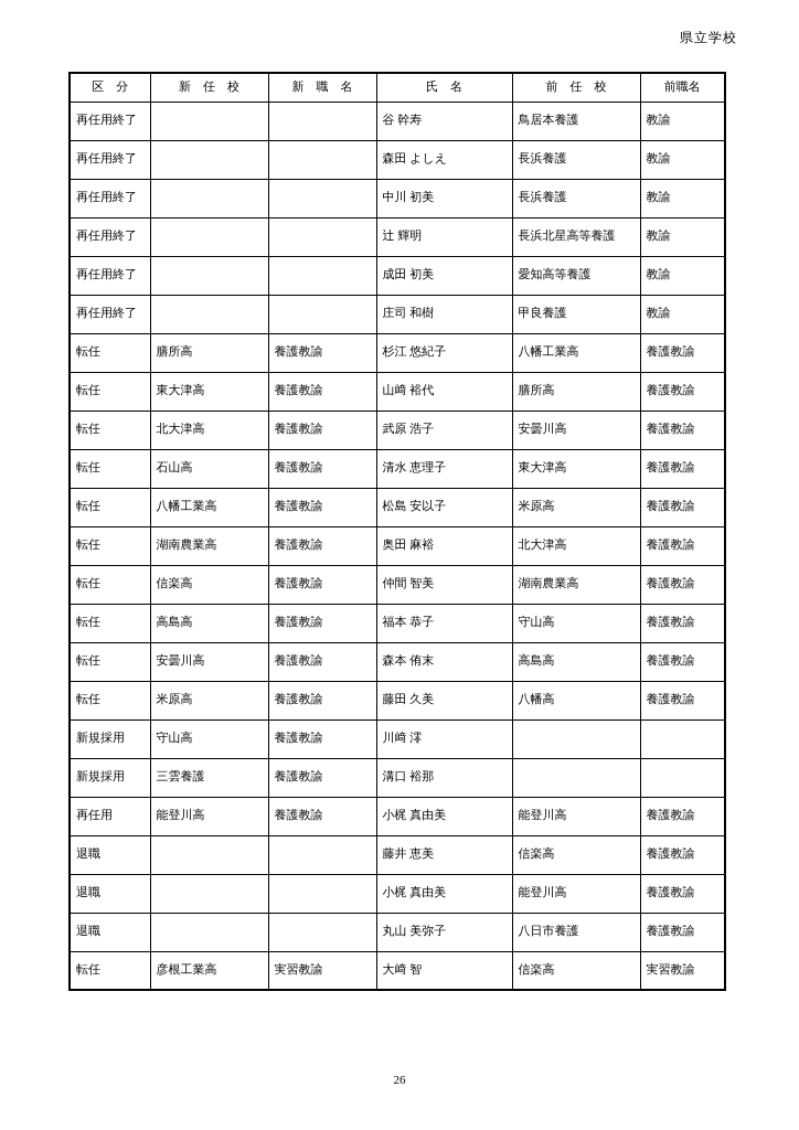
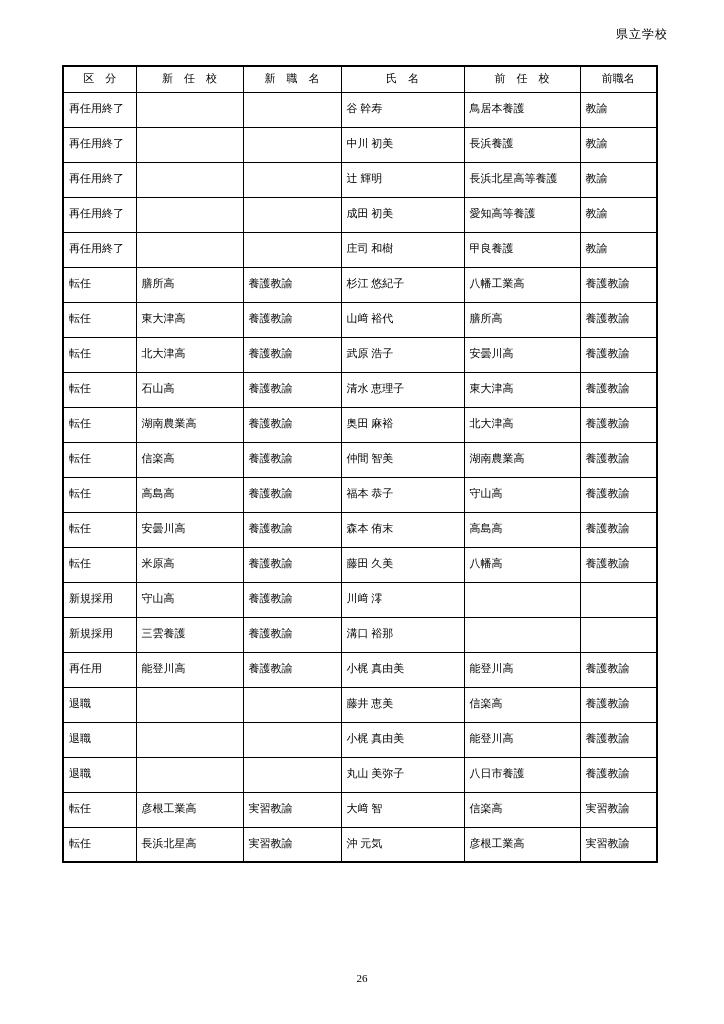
  県立学校
  区 分	新 任 校	新 職 名	氏 名	前 任 校	前職名
  再任用終了			谷 幹寿	鳥居本養護	教諭
- 再任用終了			森田 よしえ	長浜養護	教諭
  再任用終了			中川 初美	長浜養護	教諭
  再任用終了			辻 輝明	長浜北星高等養護	教諭
  再任用終了			成田 初美	愛知高等養護	教諭
  再任用終了			庄司 和樹	甲良養護	教諭
  転任	膳所高	養護教諭	杉江 悠紀子	八幡工業高	養護教諭
  転任	東大津高	養護教諭	山﨑 裕代	膳所高	養護教諭
  転任	北大津高	養護教諭	武原 浩子	安曇川高	養護教諭
  転任	石山高	養護教諭	清水 恵理子	東大津高	養護教諭
- 転任	八幡工業高	養護教諭	松島 安以子	米原高	養護教諭
  転任	湖南農業高	養護教諭	奥田 麻裕	北大津高	養護教諭
  転任	信楽高	養護教諭	仲間 智美	湖南農業高	養護教諭
  転任	高島高	養護教諭	福本 恭子	守山高	養護教諭
  転任	安曇川高	養護教諭	森本 侑末	高島高	養護教諭
  転任	米原高	養護教諭	藤田 久美	八幡高	養護教諭
  新規採用	守山高	養護教諭	川﨑 澪
  新規採用	三雲養護	養護教諭	溝口 裕那
  再任用	能登川高	養護教諭	小梶 真由美	能登川高	養護教諭
  退職			藤井 恵美	信楽高	養護教諭
  退職			小梶 真由美	能登川高	養護教諭
  退職			丸山 美弥子	八日市養護	養護教諭
  転任	彦根工業高	実習教諭	大﨑 智	信楽高	実習教諭
+ 転任	長浜北星高	実習教諭	沖 元気	彦根工業高	実習教諭
  26
